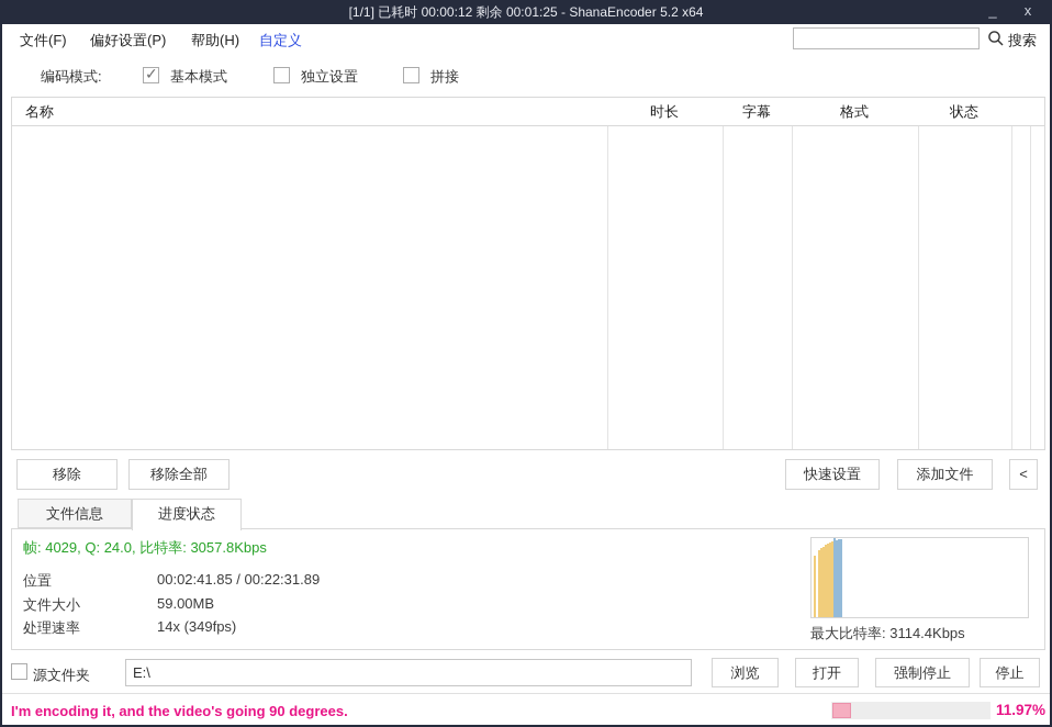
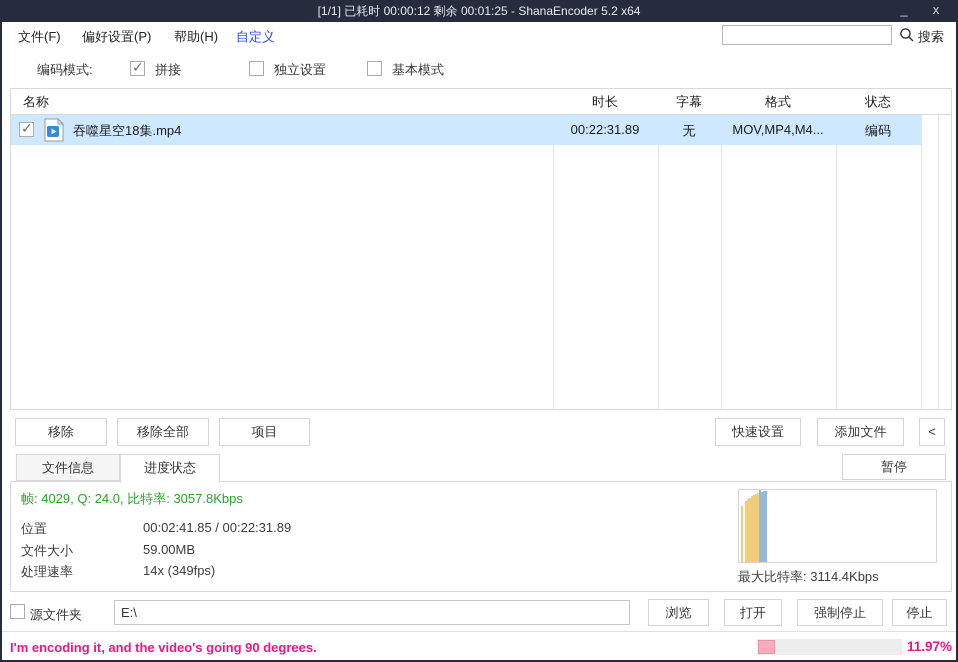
  [1/1] 已耗时 00:00:12 剩余 00:01:25 - ShanaEncoder 5.2 x64
  _
  x
  文件(F)
  偏好设置(P)
  帮助(H)
  自定义
  搜索
  编码模式:
- 基本模式
+ 拼接
  独立设置
- 拼接
+ 基本模式
  名称
  时长
  字幕
  格式
  状态
+ 吞噬星空18集.mp4
+ 00:22:31.89
+ 无
+ MOV,MP4,M4...
+ 编码
  移除
  移除全部
+ 项目
  快速设置
  添加文件
  <
  文件信息
  进度状态
+ 暂停
  帧: 4029, Q: 24.0, 比特率: 3057.8Kbps
  位置
  00:02:41.85 / 00:22:31.89
  文件大小
  59.00MB
  处理速率
  14x (349fps)
  最大比特率: 3114.4Kbps
  源文件夹
  E:\
  浏览
  打开
  强制停止
  停止
  I'm encoding it, and the video's going 90 degrees.
  11.97%
